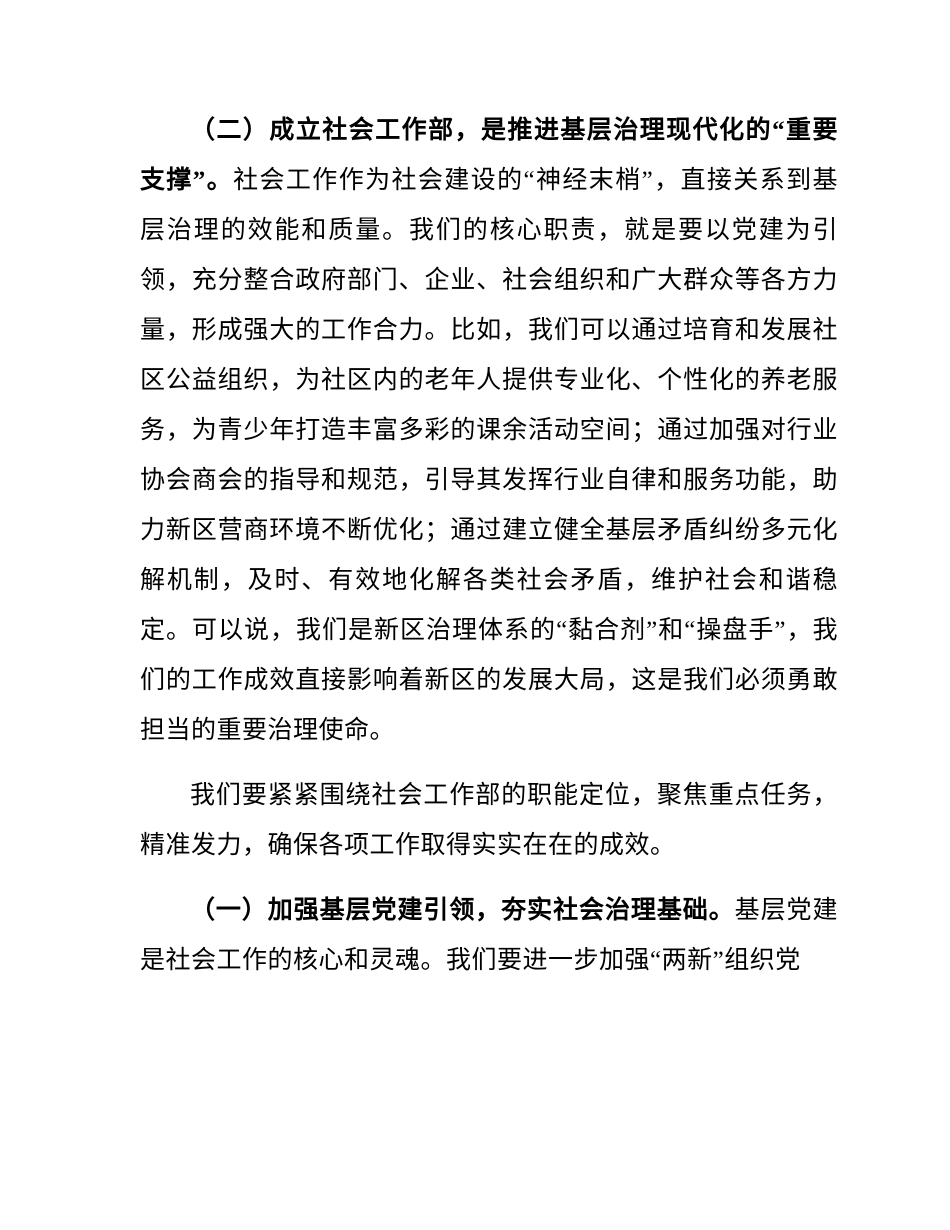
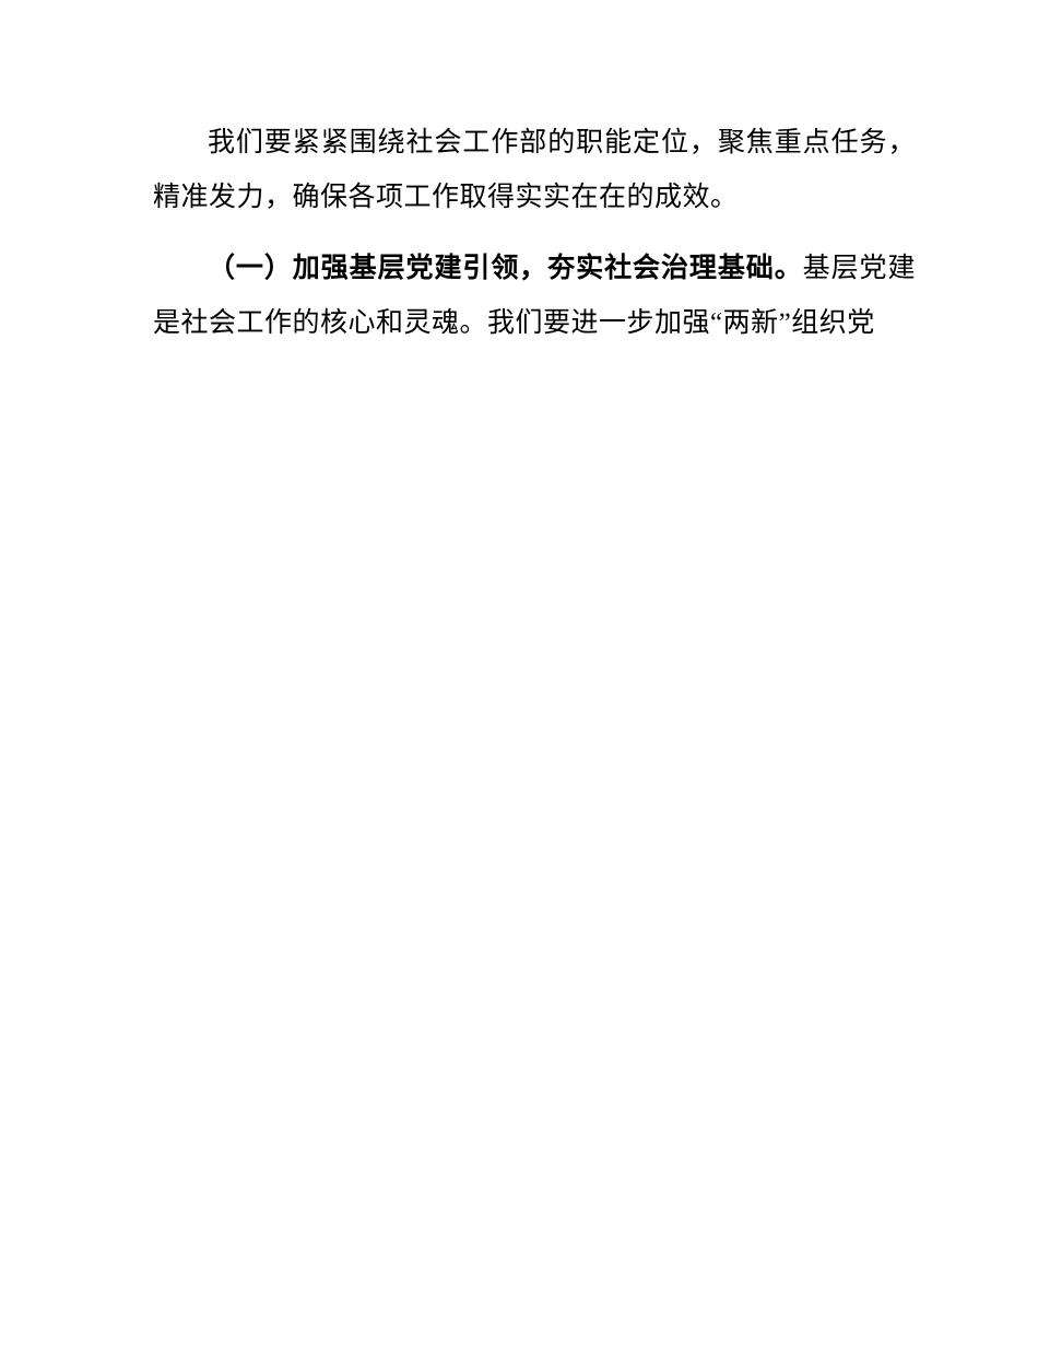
- （二）成立社会工作部，是推进基层治理现代化的“重要支撑”。社会工作作为社会建设的“神经末梢”，直接关系到基层治理的效能和质量。我们的核心职责，就是要以党建为引领，充分整合政府部门、企业、社会组织和广大群众等各方力量，形成强大的工作合力。比如，我们可以通过培育和发展社区公益组织，为社区内的老年人提供专业化、个性化的养老服务，为青少年打造丰富多彩的课余活动空间；通过加强对行业协会商会的指导和规范，引导其发挥行业自律和服务功能，助力新区营商环境不断优化；通过建立健全基层矛盾纠纷多元化解机制，及时、有效地化解各类社会矛盾，维护社会和谐稳定。可以说，我们是新区治理体系的“黏合剂”和“操盘手”，我们的工作成效直接影响着新区的发展大局，这是我们必须勇敢担当的重要治理使命。
  我们要紧紧围绕社会工作部的职能定位，聚焦重点任务，精准发力，确保各项工作取得实实在在的成效。
  （一）加强基层党建引领，夯实社会治理基础。基层党建是社会工作的核心和灵魂。我们要进一步加强“两新”组织党
